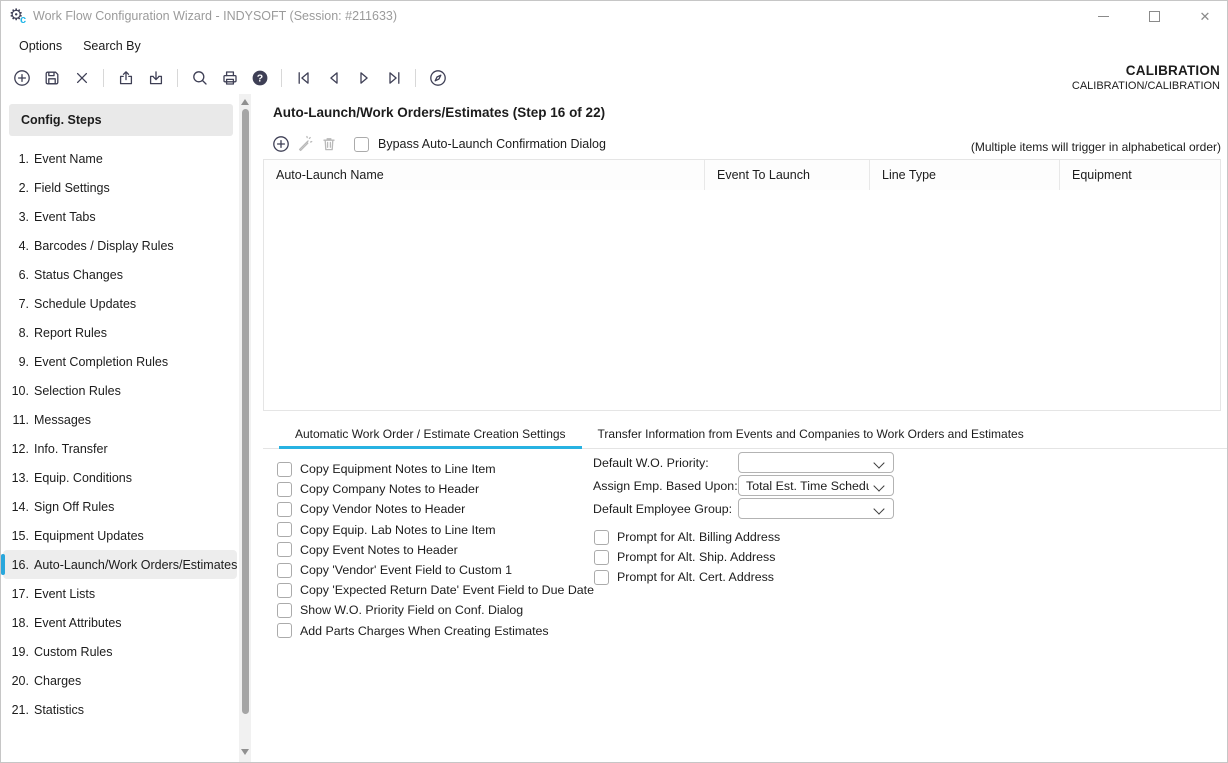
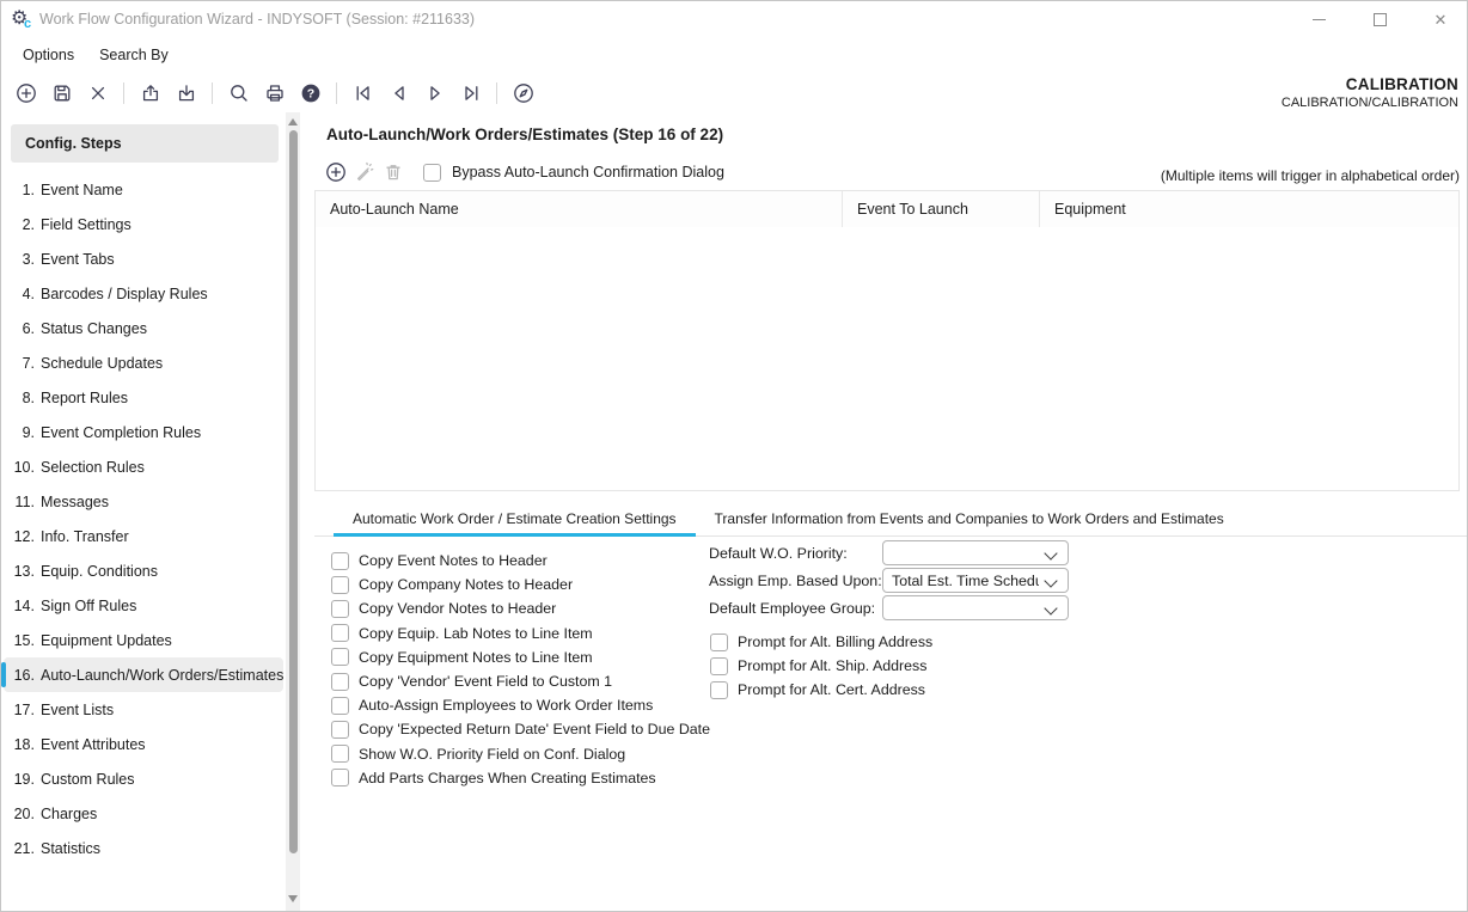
  ⚙
  c
  Work Flow Configuration Wizard - INDYSOFT (Session: #211633)
  ✕
  Options
  Search By
  ?
  CALIBRATION
  CALIBRATION/CALIBRATION
  Config. Steps
  1.
  Event Name
  2.
  Field Settings
  3.
  Event Tabs
  4.
  Barcodes / Display Rules
  6.
  Status Changes
  7.
  Schedule Updates
  8.
  Report Rules
  9.
  Event Completion Rules
  10.
  Selection Rules
  11.
  Messages
  12.
  Info. Transfer
  13.
  Equip. Conditions
  14.
  Sign Off Rules
  15.
  Equipment Updates
  16.
  Auto-Launch/Work Orders/Estimates
  17.
  Event Lists
  18.
  Event Attributes
  19.
  Custom Rules
  20.
  Charges
  21.
  Statistics
  Auto-Launch/Work Orders/Estimates (Step 16 of 22)
  Bypass Auto-Launch Confirmation Dialog
  (Multiple items will trigger in alphabetical order)
  Auto-Launch Name
  Event To Launch
- Line Type
  Equipment
  Automatic Work Order / Estimate Creation Settings
  Transfer Information from Events and Companies to Work Orders and Estimates
- Copy Equipment Notes to Line Item
+ Copy Event Notes to Header
  Copy Company Notes to Header
  Copy Vendor Notes to Header
  Copy Equip. Lab Notes to Line Item
- Copy Event Notes to Header
+ Copy Equipment Notes to Line Item
  Copy 'Vendor' Event Field to Custom 1
+ Auto-Assign Employees to Work Order Items
  Copy 'Expected Return Date' Event Field to Due Date
  Show W.O. Priority Field on Conf. Dialog
  Add Parts Charges When Creating Estimates
  Default W.O. Priority:
  Assign Emp. Based Upon:
  Total Est. Time Sched
  Default Employee Group:
  Prompt for Alt. Billing Address
  Prompt for Alt. Ship. Address
  Prompt for Alt. Cert. Address
